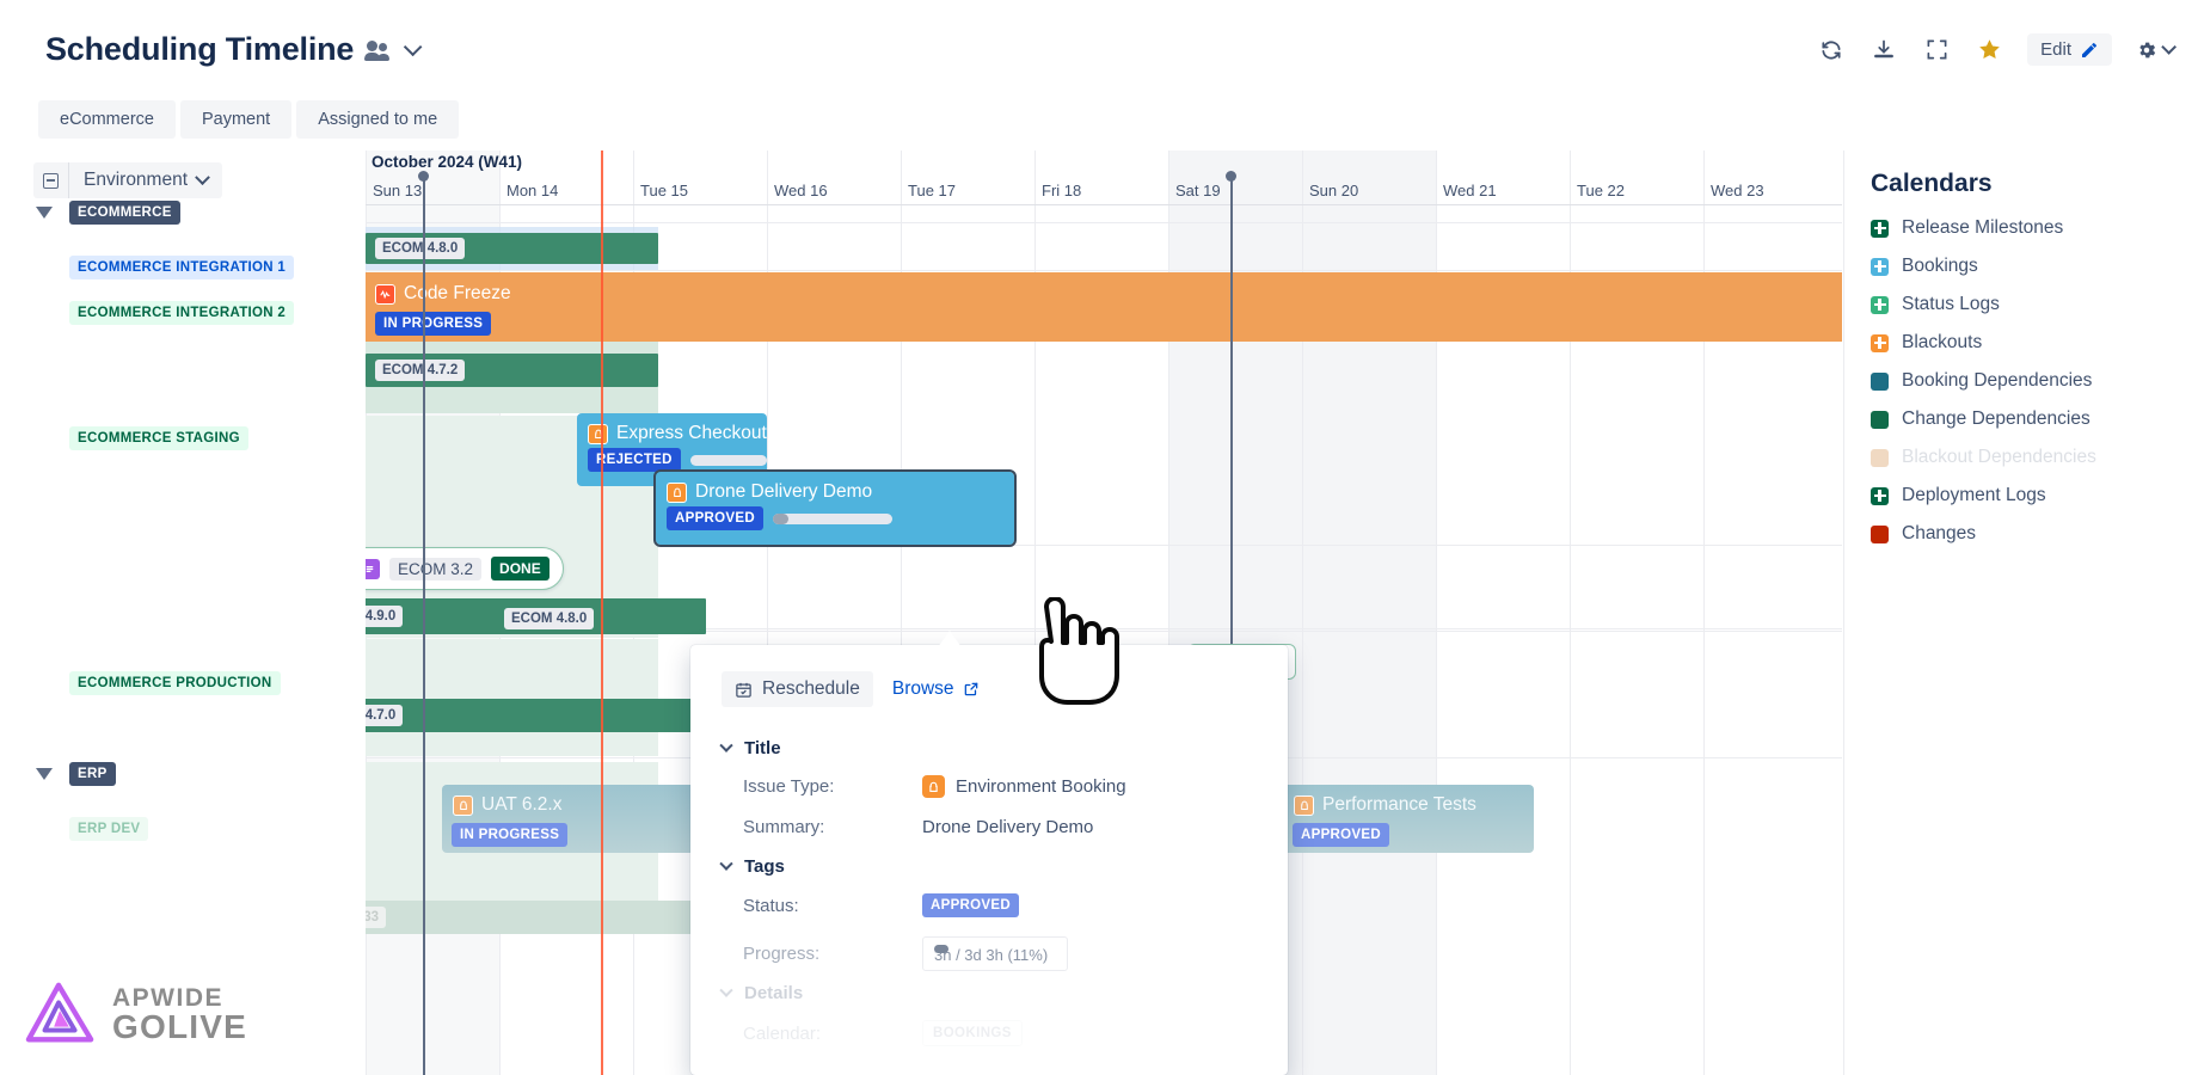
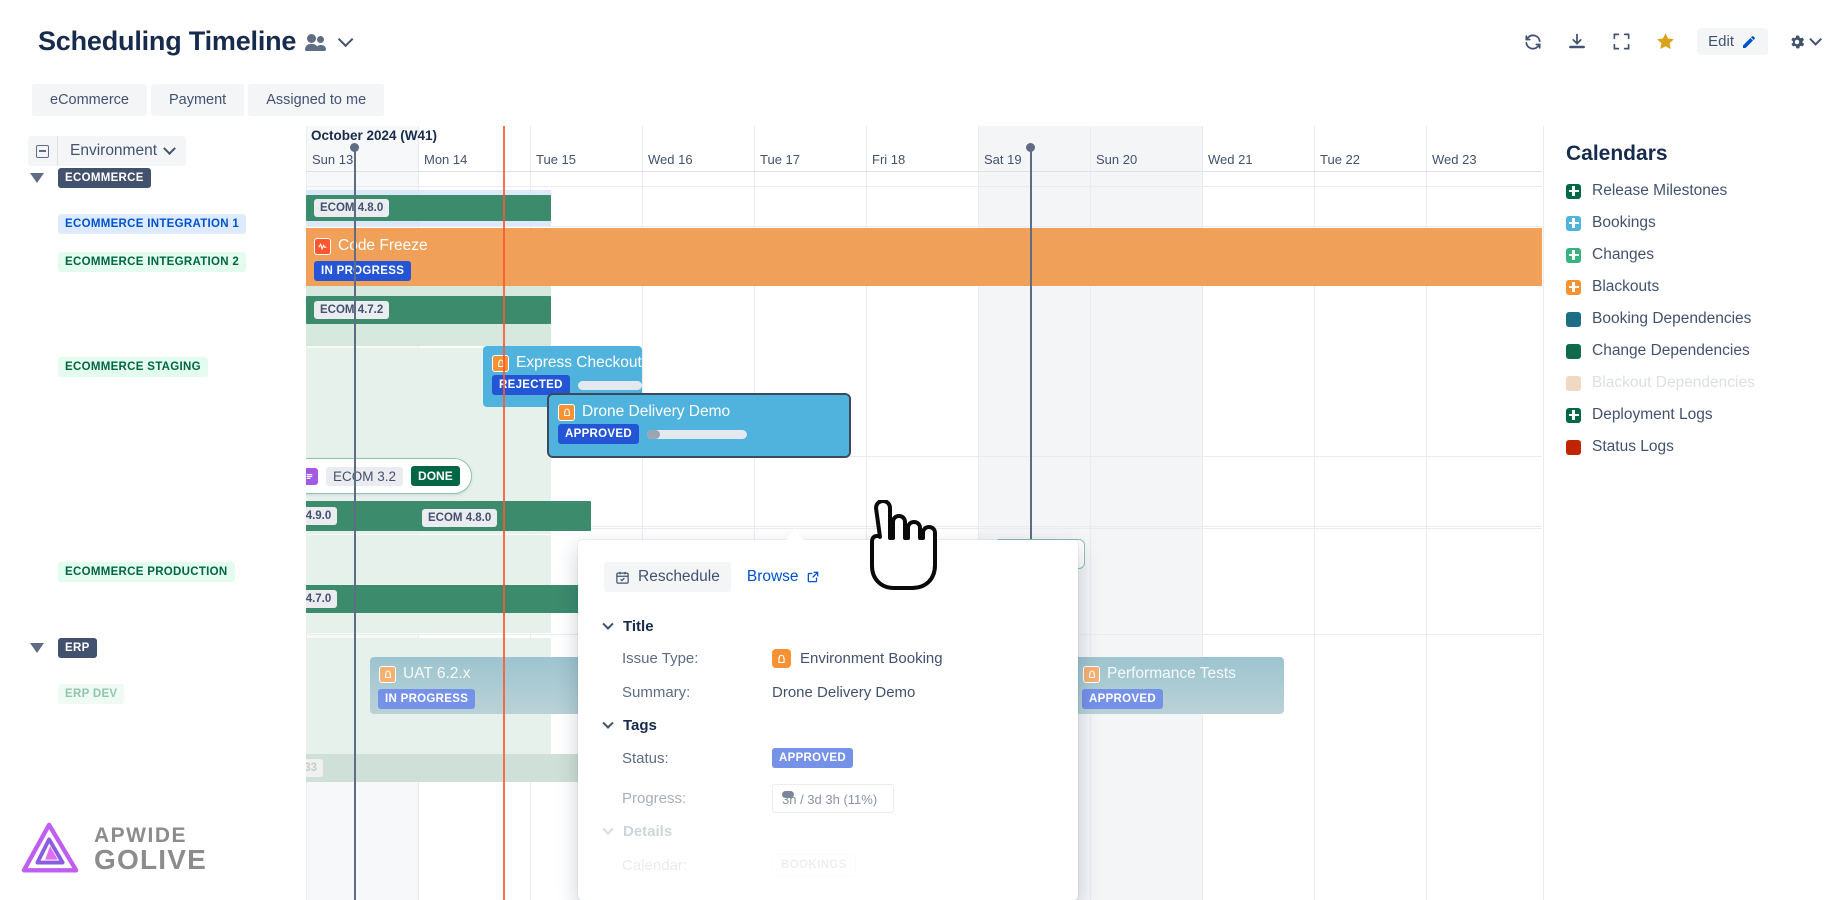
  Scheduling Timeline
  Edit
  eCommerce
  Payment
  Assigned to me
  Sun 13
  Mon 14
  Tue 15
  Wed 16
  Tue 17
  Fri 18
  Sat 19
  Sun 20
  Wed 21
  Tue 22
  Wed 23
  October 2024 (W41)
  ECOM 4.8.0
  Cde Freeze
  IN PROGRESS
  ECOM 4.7.2
  Express Checkout Demo
  REJECTED
  Drone Delivery Demo
  APPROVED
  ECOM 3.2
  DONE
  ECOM 4.8.0
  UAT 6.2.x
  IN PROGRESS
  Performance Tests
  APPROVED
  Environment
  ECOMMERCE
  ECOMMERCE INTEGRATION 1
  ECOMMERCE INTEGRATION 2
  ECOMMERCE STAGING
  ECOMMERCE PRODUCTION
  ERP
  ERP DEV
  APWIDE
  GOLIVE
  Reschedule
  Browse
  Title
  Issue Type:
  Environment Booking
  Summary:
  Drone Delivery Demo
  Tags
  Status:
  APPROVED
  Progress:
  3h / 3d 3h (11%)
  Details
  Calendars
  Release Milestones
  Bookings
- Status Logs
+ Changes
  Blackouts
  Booking Dependencies
  Change Dependencies
  Blackout Dependencies
  Deployment Logs
- Changes
+ Status Logs
